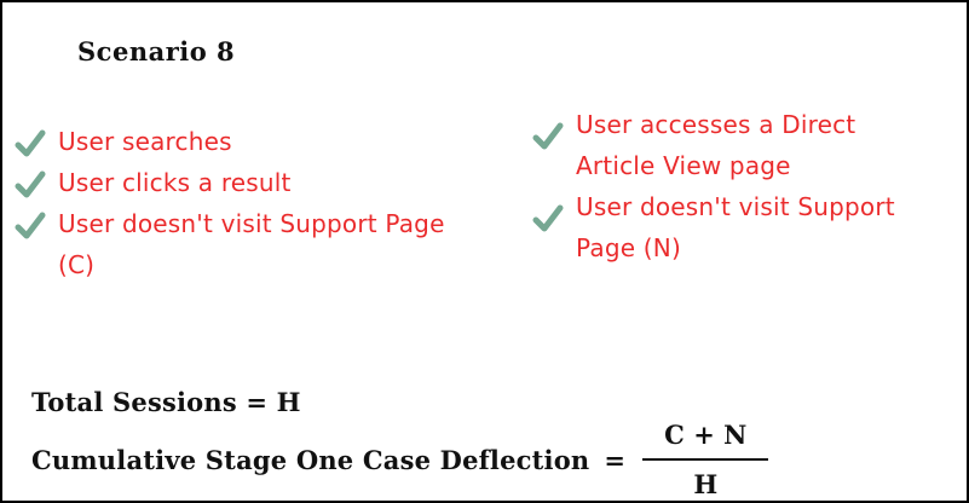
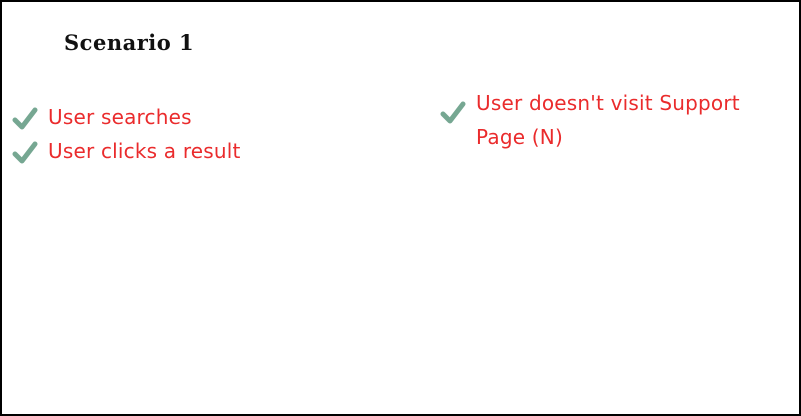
- Scenario 8
+ Scenario 1
  User searches
  User clicks a result
- User doesn't visit Support Page
- (C)
- User accesses a Direct
- Article View page
  User doesn't visit Support
  Page (N)
- Total Sessions = H
- Cumulative Stage One Case Deflection
- =
- C + N
- H
